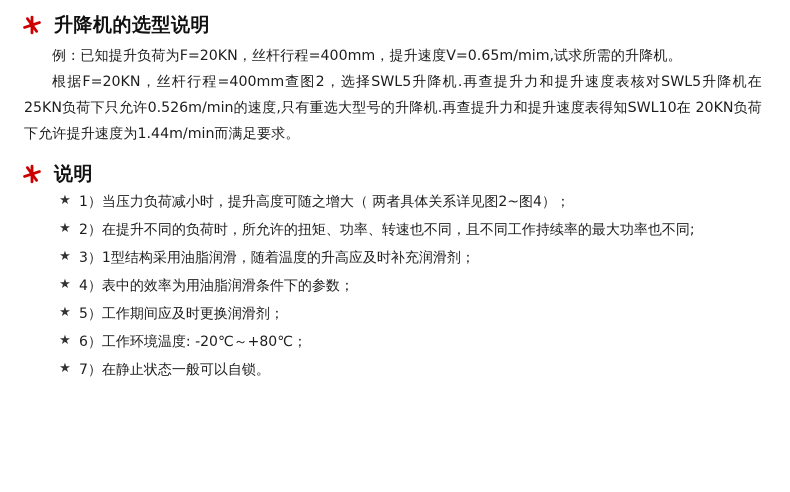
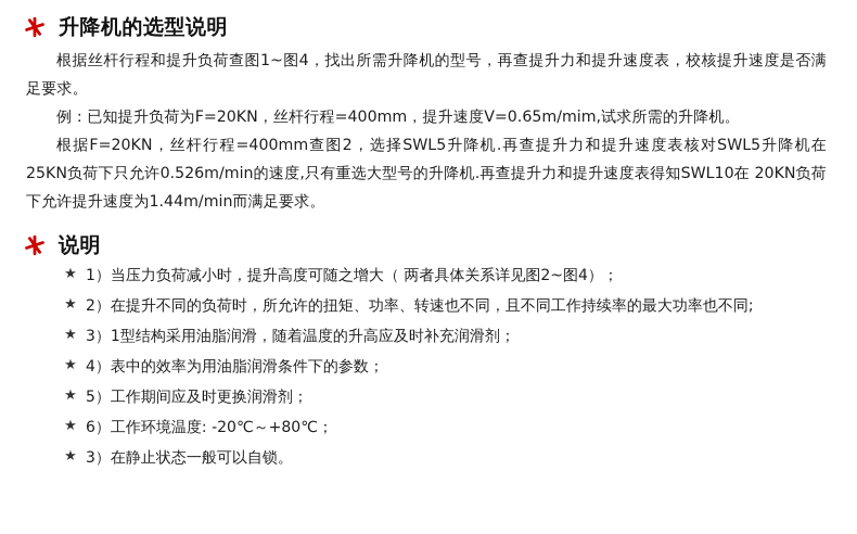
  升降机的选型说明
+ 根据丝杆行程和提升负荷查图1~图4，找出所需升降机的型号，再查提升力和提升速度表，校核提升速度是否满足要求。
  例：已知提升负荷为F=20KN，丝杆行程=400mm，提升速度V=0.65m/mim,试求所需的升降机。
  根据F=20KN，丝杆行程=400mm查图2，选择SWL5升降机.再查提升力和提升速度表核对SWL5升降机在25KN负荷下只允许0.526m/min的速度,只有重选大型号的升降机.再查提升力和提升速度表得知SWL10在 20KN负荷下允许提升速度为1.44m/min而满足要求。
  说明
  ★
  1）当压力负荷减小时，提升高度可随之增大（ 两者具体关系详见图2~图4）；
  ★
  2）在提升不同的负荷时，所允许的扭矩、功率、转速也不同，且不同工作持续率的最大功率也不同;
  ★
  3）1型结构采用油脂润滑，随着温度的升高应及时补充润滑剂；
  ★
  4）表中的效率为用油脂润滑条件下的参数；
  ★
  5）工作期间应及时更换润滑剂；
  ★
  6）工作环境温度: -20℃～+80℃；
  ★
- 7）在静止状态一般可以自锁。
+ 3）在静止状态一般可以自锁。
